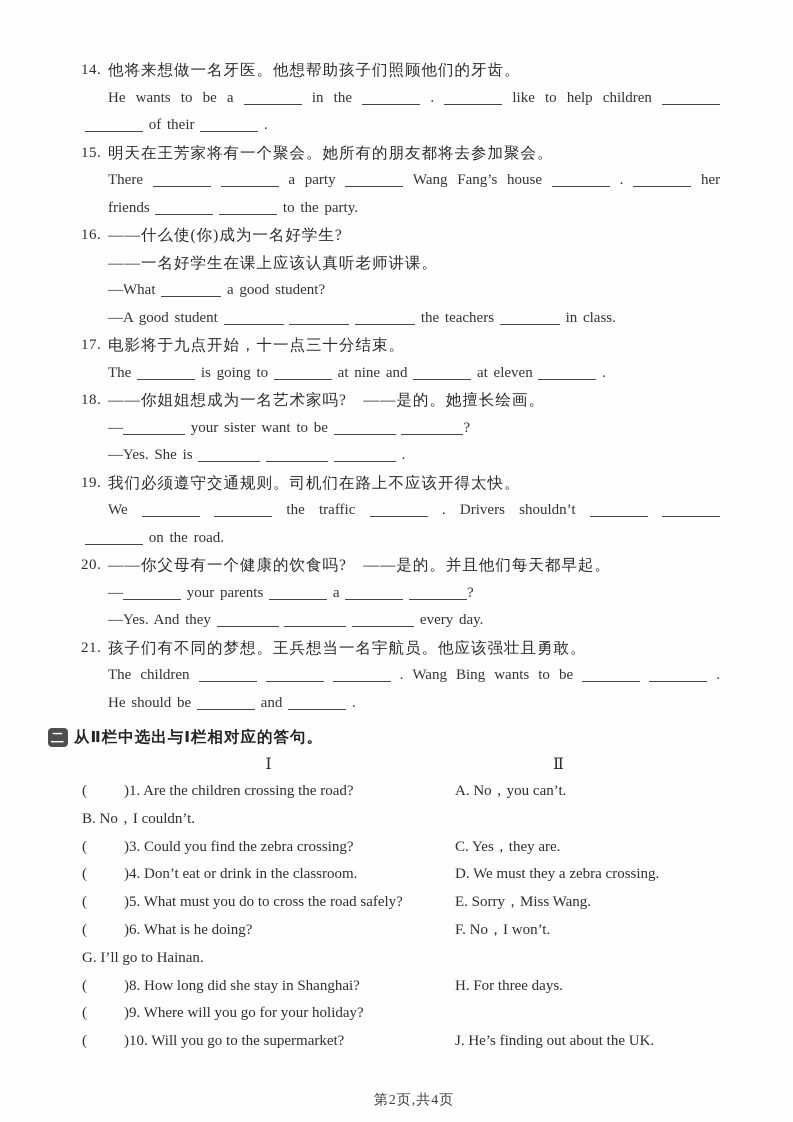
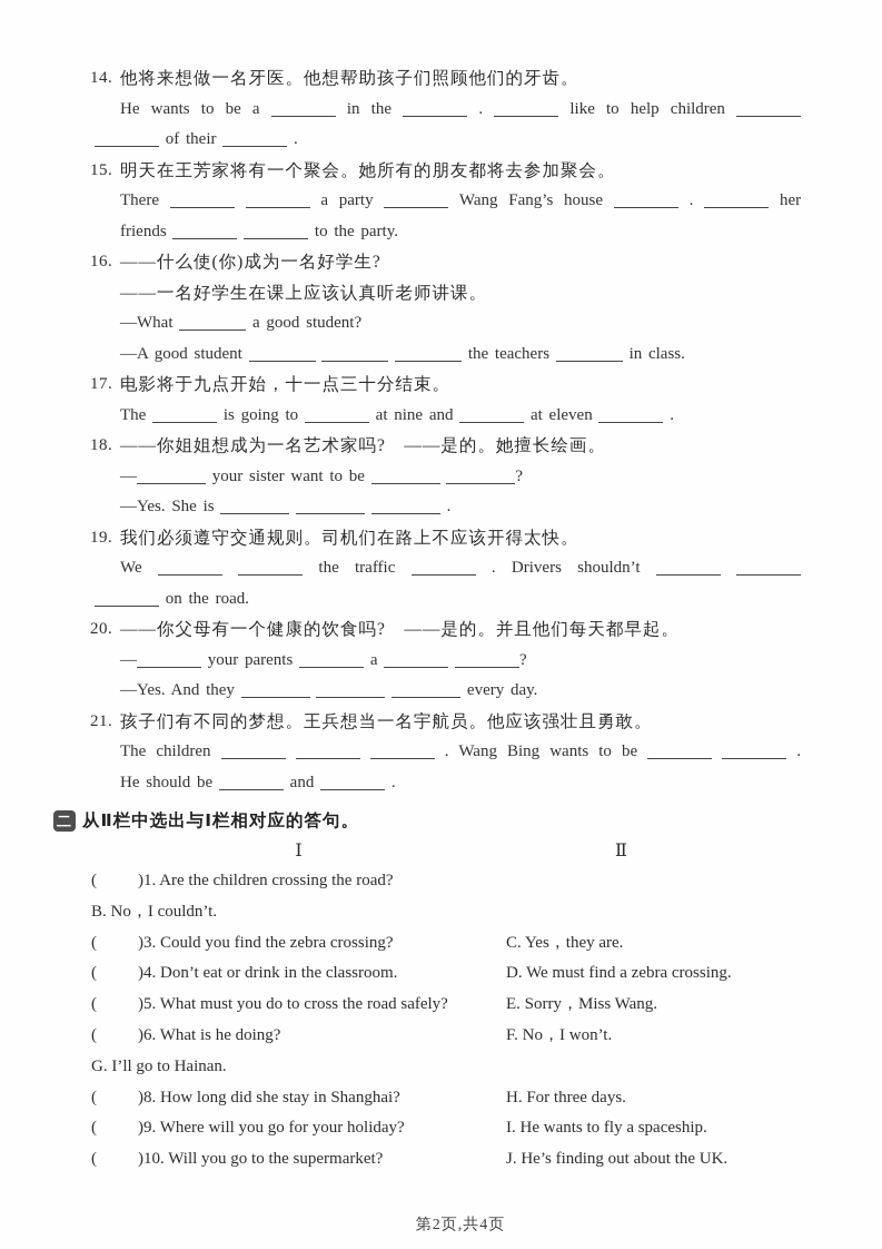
  14.
  他将来想做一名牙医。他想帮助孩子们照顾他们的牙齿。
  He wants to be a in the . like to help children
  of their .
  15.
  明天在王芳家将有一个聚会。她所有的朋友都将去参加聚会。
  There a party Wang Fang’s house . her
  friends to the party.
  16.
  ——什么使(你)成为一名好学生?
  ——一名好学生在课上应该认真听老师讲课。
  —What a good student?
  —A good student the teachers in class.
  17.
  电影将于九点开始，十一点三十分结束。
  The is going to at nine and at eleven .
  18.
  ——你姐姐想成为一名艺术家吗? ——是的。她擅长绘画。
  — your sister want to be ?
  —Yes. She is .
  19.
  我们必须遵守交通规则。司机们在路上不应该开得太快。
  We the traffic . Drivers shouldn’t
  on the road.
  20.
  ——你父母有一个健康的饮食吗? ——是的。并且他们每天都早起。
  — your parents a ?
  —Yes. And they every day.
  21.
  孩子们有不同的梦想。王兵想当一名宇航员。他应该强壮且勇敢。
  The children . Wang Bing wants to be .
  He should be and .
  二
  从Ⅱ栏中选出与Ⅰ栏相对应的答句。
  Ⅰ
  Ⅱ
  ( )1. Are the children crossing the road?
- A. No，you can’t.
  B. No，I couldn’t.
  ( )3. Could you find the zebra crossing?
  C. Yes，they are.
  ( )4. Don’t eat or drink in the classroom.
- D. We must they a zebra crossing.
+ D. We must find a zebra crossing.
  ( )5. What must you do to cross the road safely?
  E. Sorry，Miss Wang.
  ( )6. What is he doing?
  F. No，I won’t.
  G. I’ll go to Hainan.
  ( )8. How long did she stay in Shanghai?
  H. For three days.
  ( )9. Where will you go for your holiday?
+ I. He wants to fly a spaceship.
  ( )10. Will you go to the supermarket?
  J. He’s finding out about the UK.
  第2页,共4页
